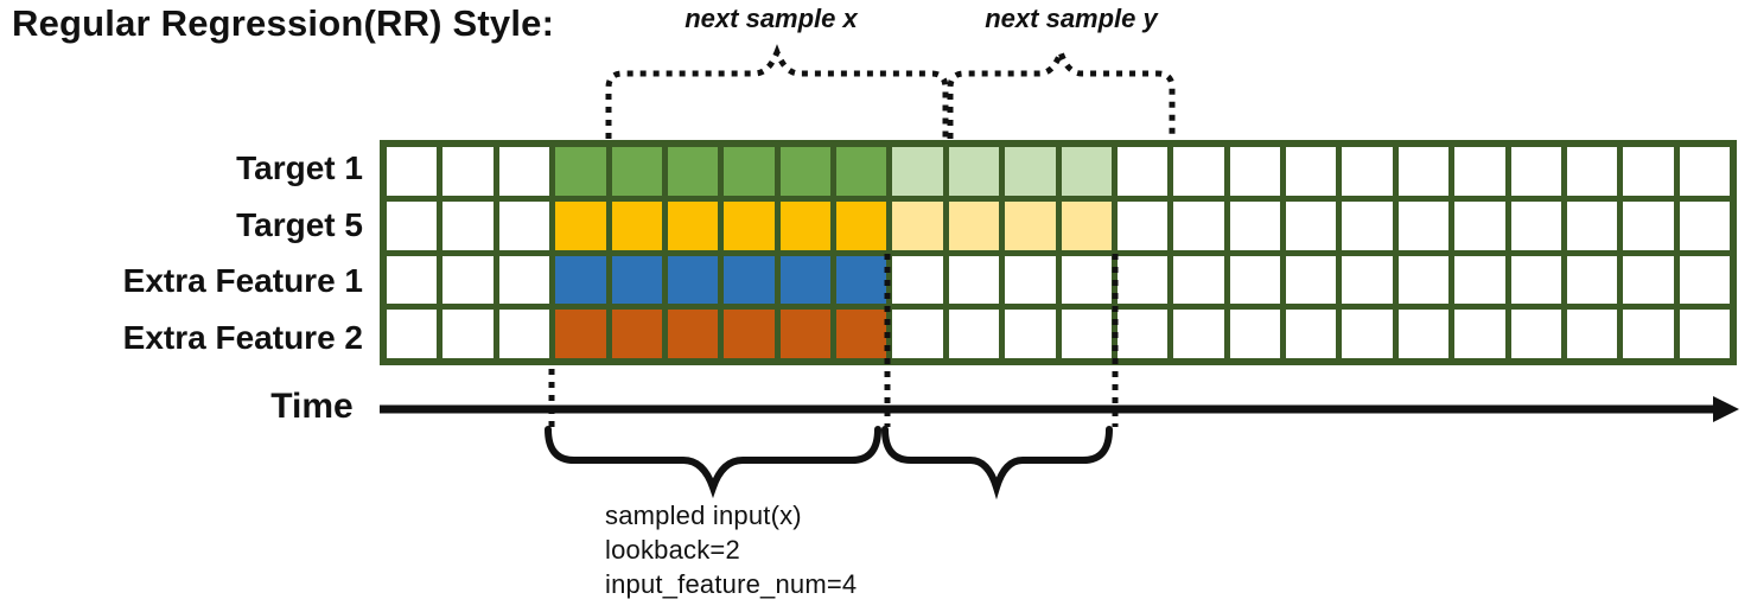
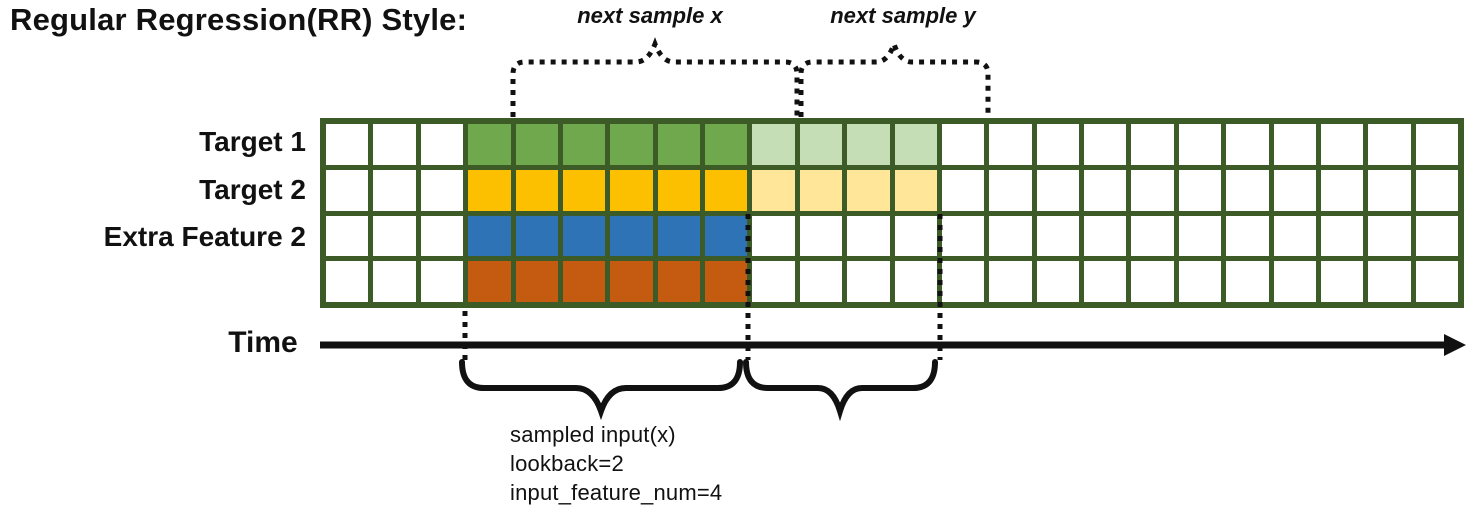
  Regular Regression(RR) Style:
  next sample x
  next sample y
  Target 1
- Target 5
+ Target 2
- Extra Feature 1
  Extra Feature 2
  Time
  sampled input(x)
  lookback=2
  input_feature_num=4
